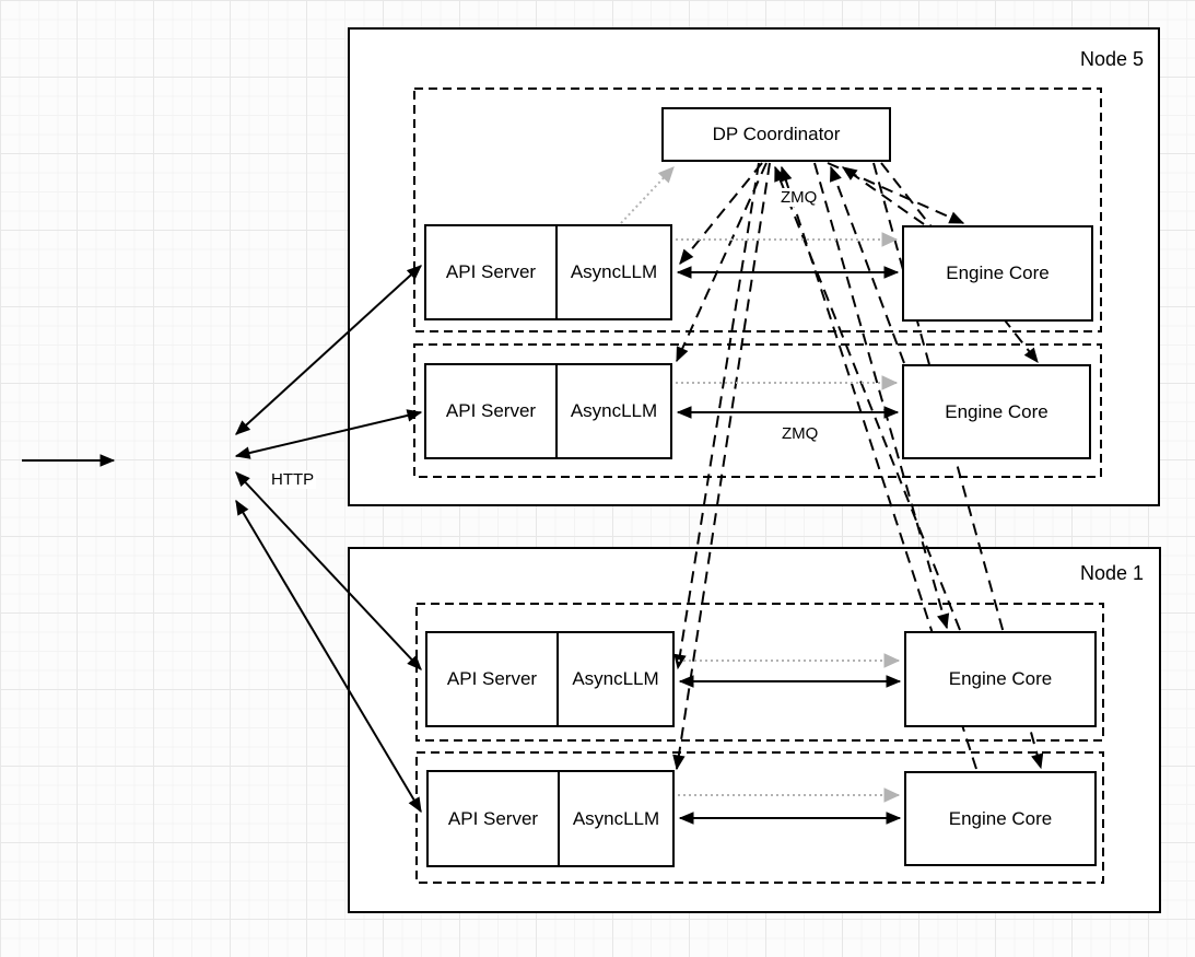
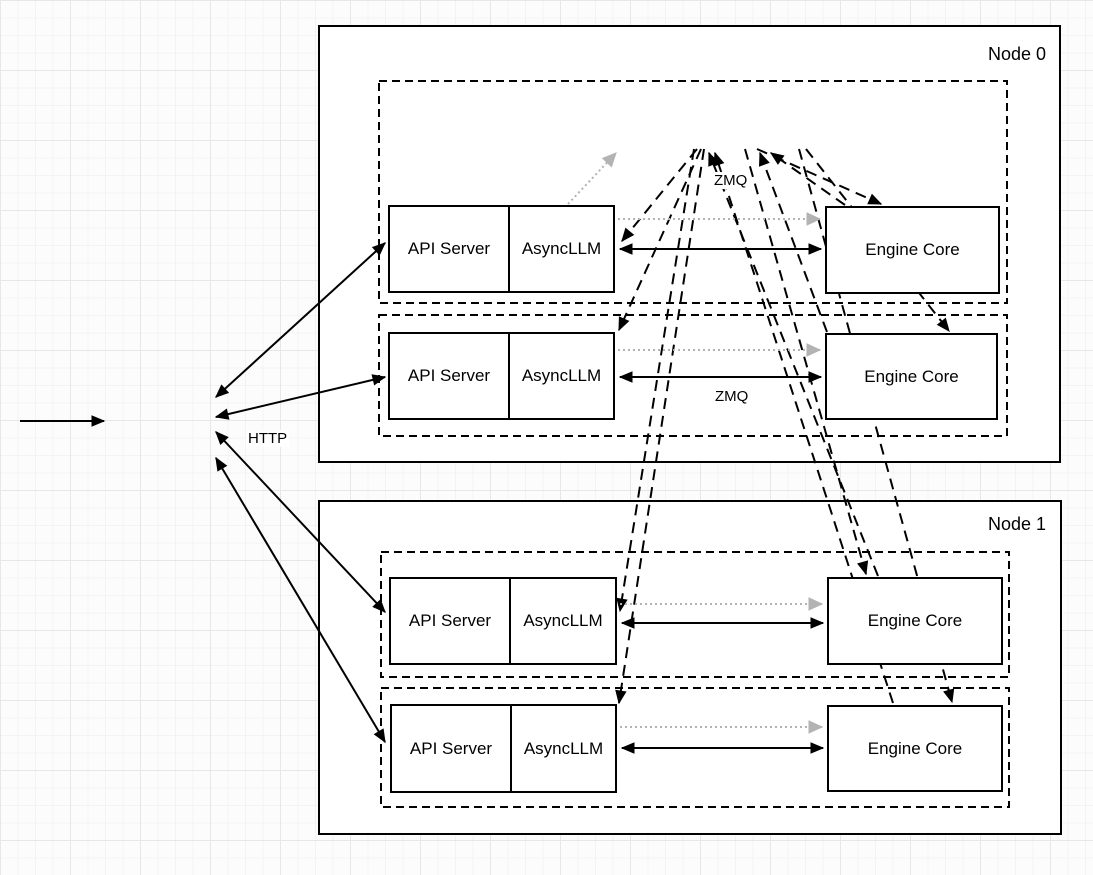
- Node 5
+ Node 0
  Node 1
- DP Coordinator
  API Server
  AsyncLLM
  Engine Core
  API Server
  AsyncLLM
  Engine Core
  API Server
  AsyncLLM
  Engine Core
  API Server
  AsyncLLM
  Engine Core
  HTTP
  ZMQ
  ZMQ
